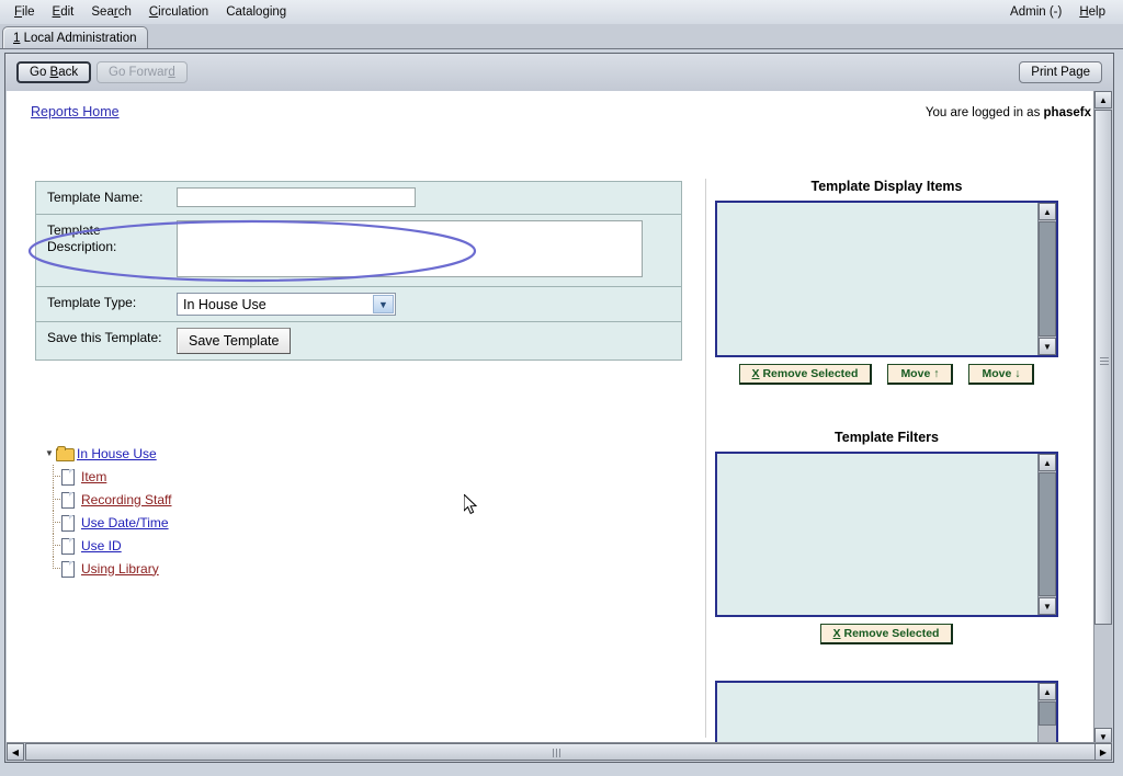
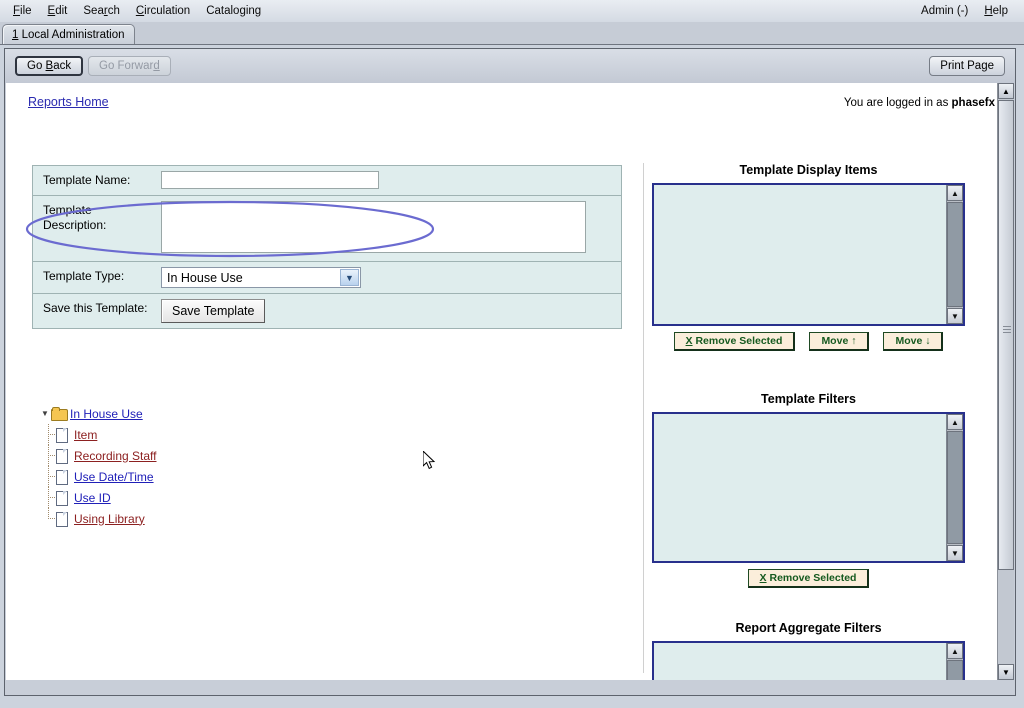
  File
  Edit
  Search
  Circulation
  Cataloging
  Admin (-)
  Help
  1
  Local Administration
  Go
  B
  ack
  Go Forwar
  d
  Print Page
  Reports Home
  You are logged in as phasefx
  Template Name:
  Description:
  Template Type:
  In House Use
  ▼
  Save this Template:
  Save Template
  ▼
  In House Use
  Item
  Recording Staff
  Use Date/Time
  Use ID
  Using Library
  Template Display Items
  ▲
  ▼
  X
  Remove Selected
  Move ↑
  Move ↓
  Template Filters
  ▲
  ▼
  X
  Remove Selected
+ Report Aggregate Filters
  ▲
  ▲
  ▼
- ◀
- ▶
